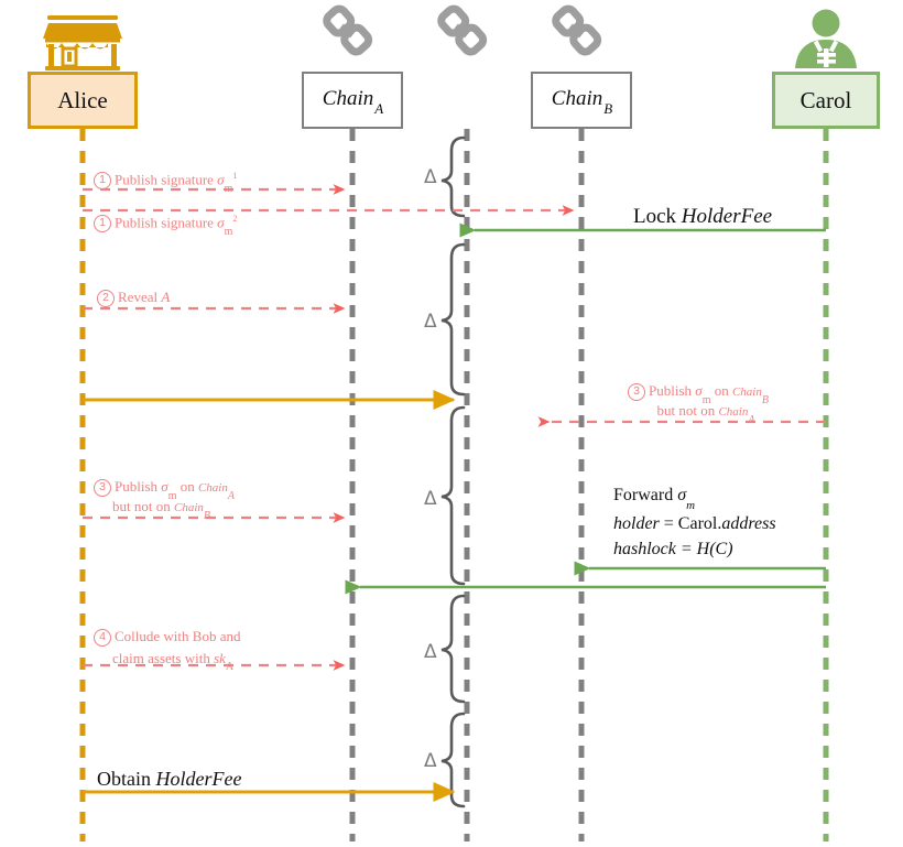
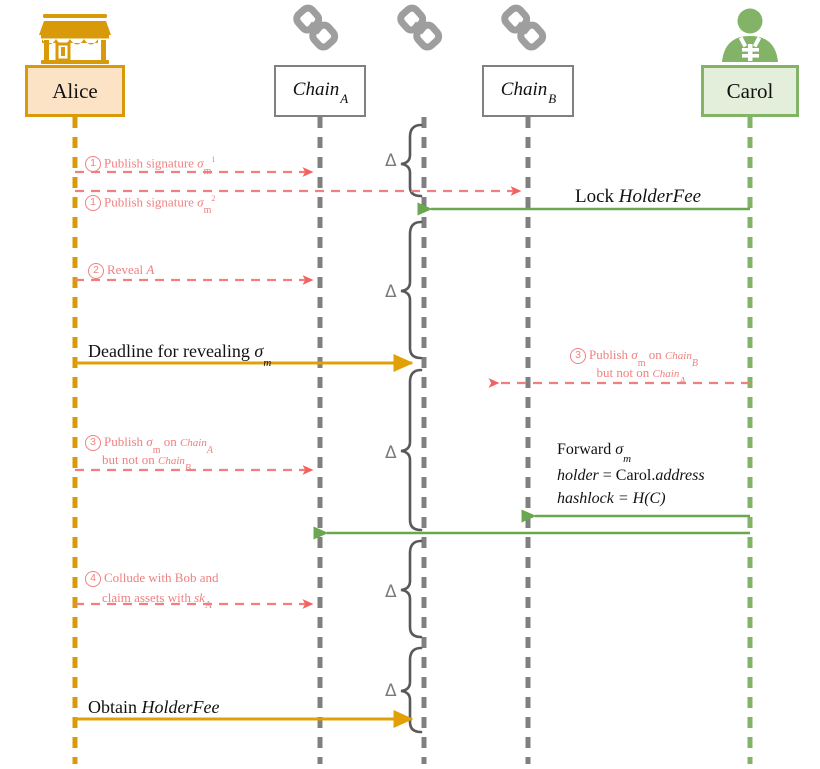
  Alice
  ChainA
  ChainB
  Carol
  Δ
  Δ
  Δ
  Δ
  Δ
  1 Publish signature σm1
  1 Publish signature σm2
  Lock HolderFee
  2 Reveal A
+ Deadline for revealing σm
  3 Publish σm on ChainB
  but not on ChainA
  3 Publish σm on ChainA
  but not on ChainB
  Forward σm
  holder = Carol.address
  hashlock = H(C)
  4 Collude with Bob and
  claim assets with skA
  Obtain HolderFee
